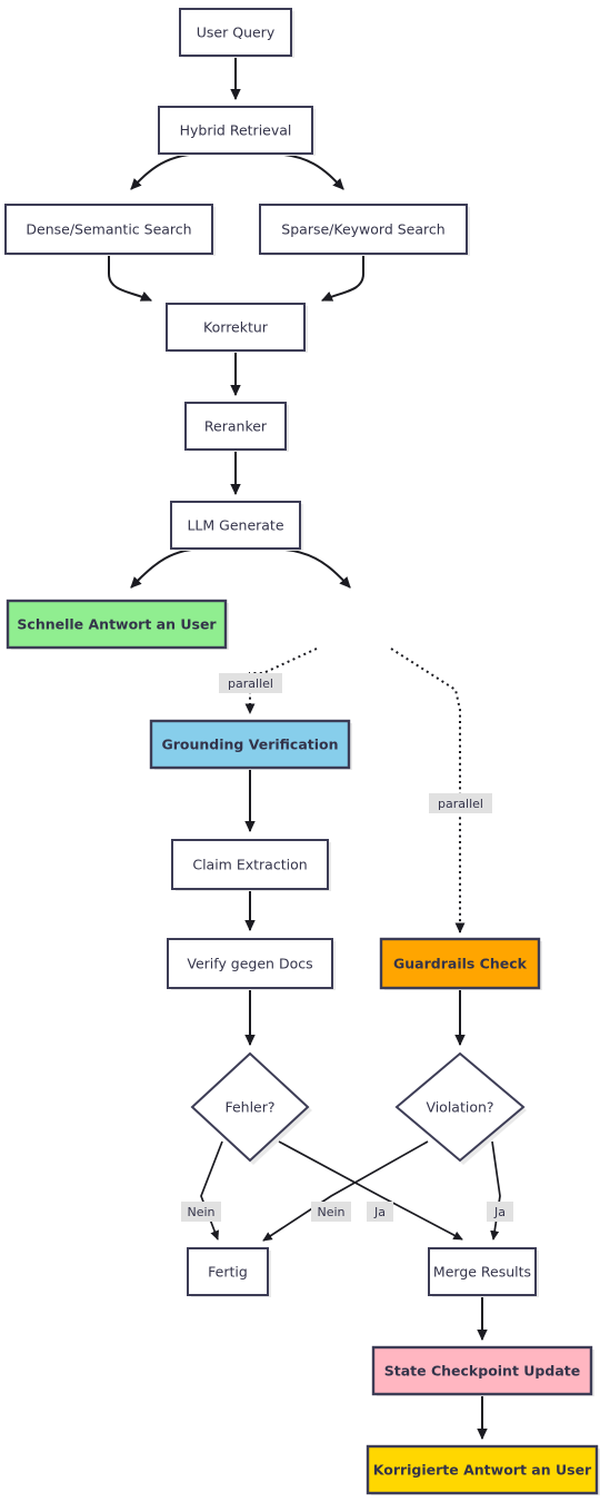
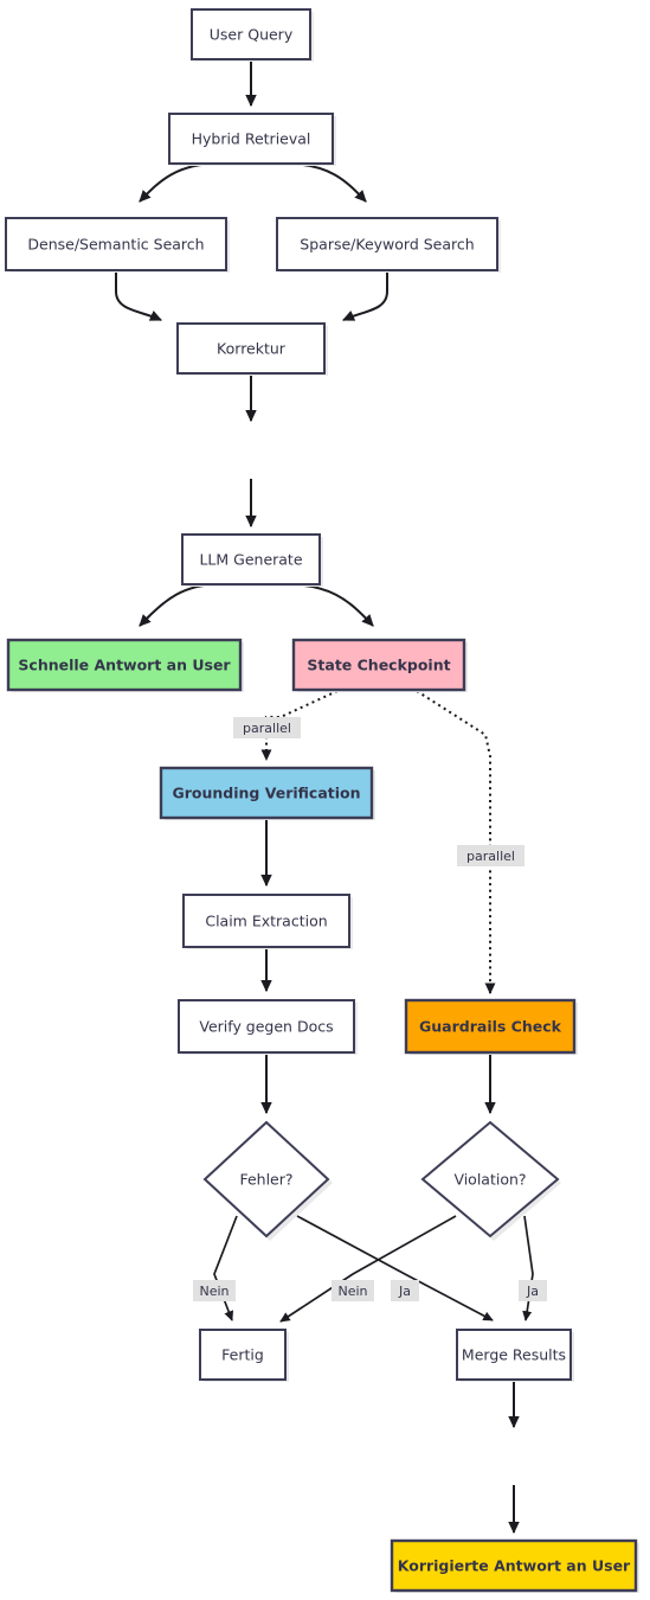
  parallel
  parallel
  Nein
  Nein
  Ja
  Ja
  User Query
  Hybrid Retrieval
  Dense/Semantic Search
  Sparse/Keyword Search
  Korrektur
- Reranker
  LLM Generate
  Schnelle Antwort an User
+ State Checkpoint
  Grounding Verification
  Claim Extraction
  Verify gegen Docs
  Guardrails Check
  Fehler?
  Violation?
  Fertig
  Merge Results
- State Checkpoint Update
  Korrigierte Antwort an User
